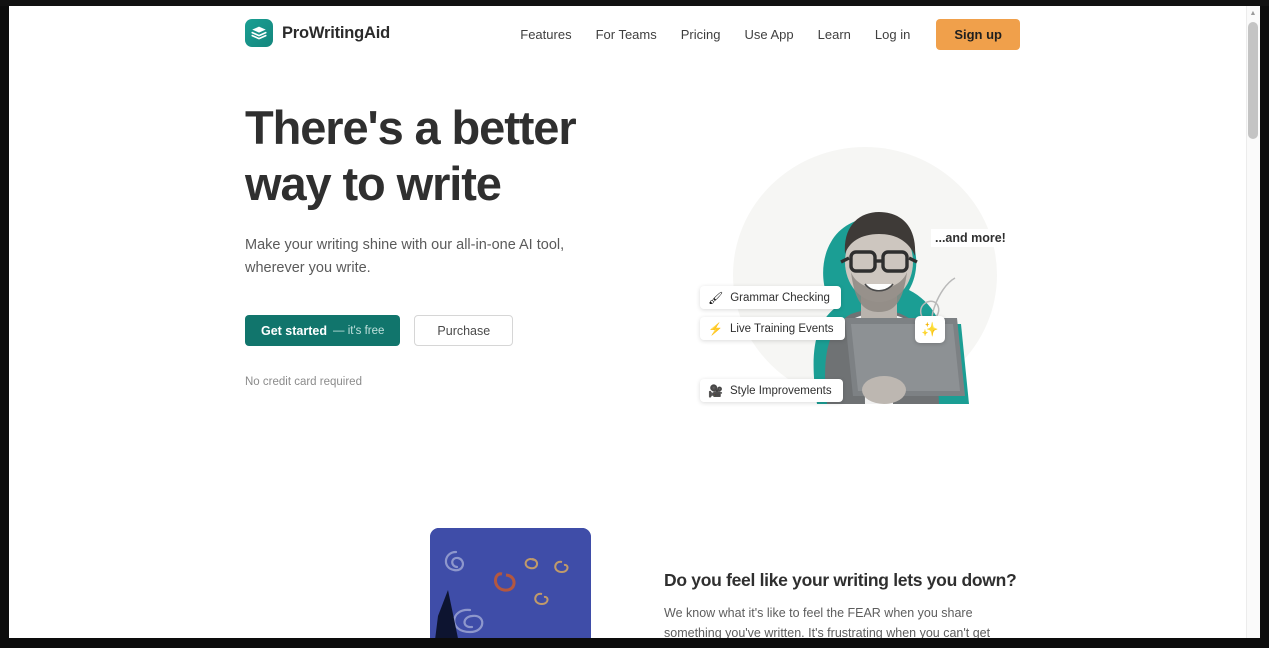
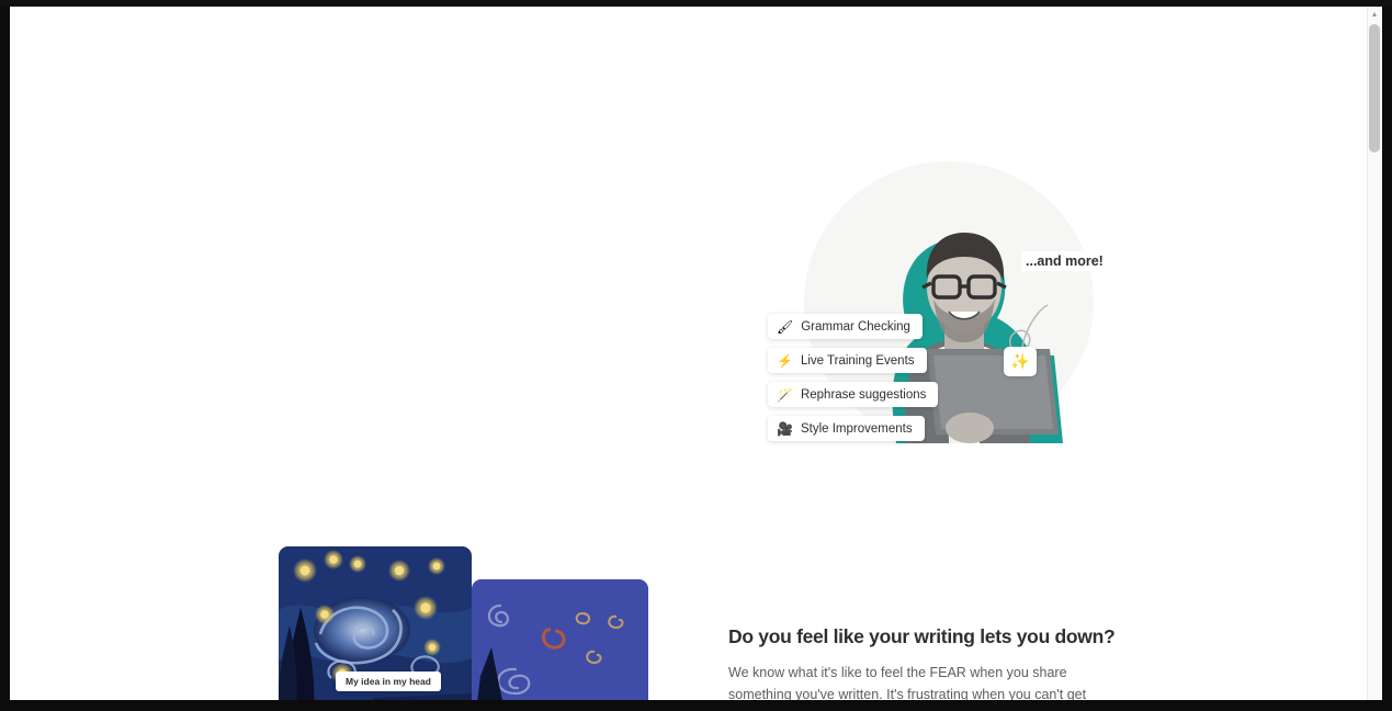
- ProWritingAid
- Features
- For Teams
- Pricing
- Use App
- Learn
- Log in
- Sign up
- There's a better way to write
- Make your writing shine with our all-in-one AI tool, wherever you write.
- Get started
- — it's free
- Purchase
- No credit card required
  ...and more!
  ✨
  🖌
  Grammar Checking
  ⚡
  Live Training Events
+ 🪄
+ Rephrase suggestions
  🎥
  Style Improvements
+ My idea in my head
  Do you feel like your writing lets you down?
  We know what it's like to feel the FEAR when you share something you've written. It's frustrating when you can't get
